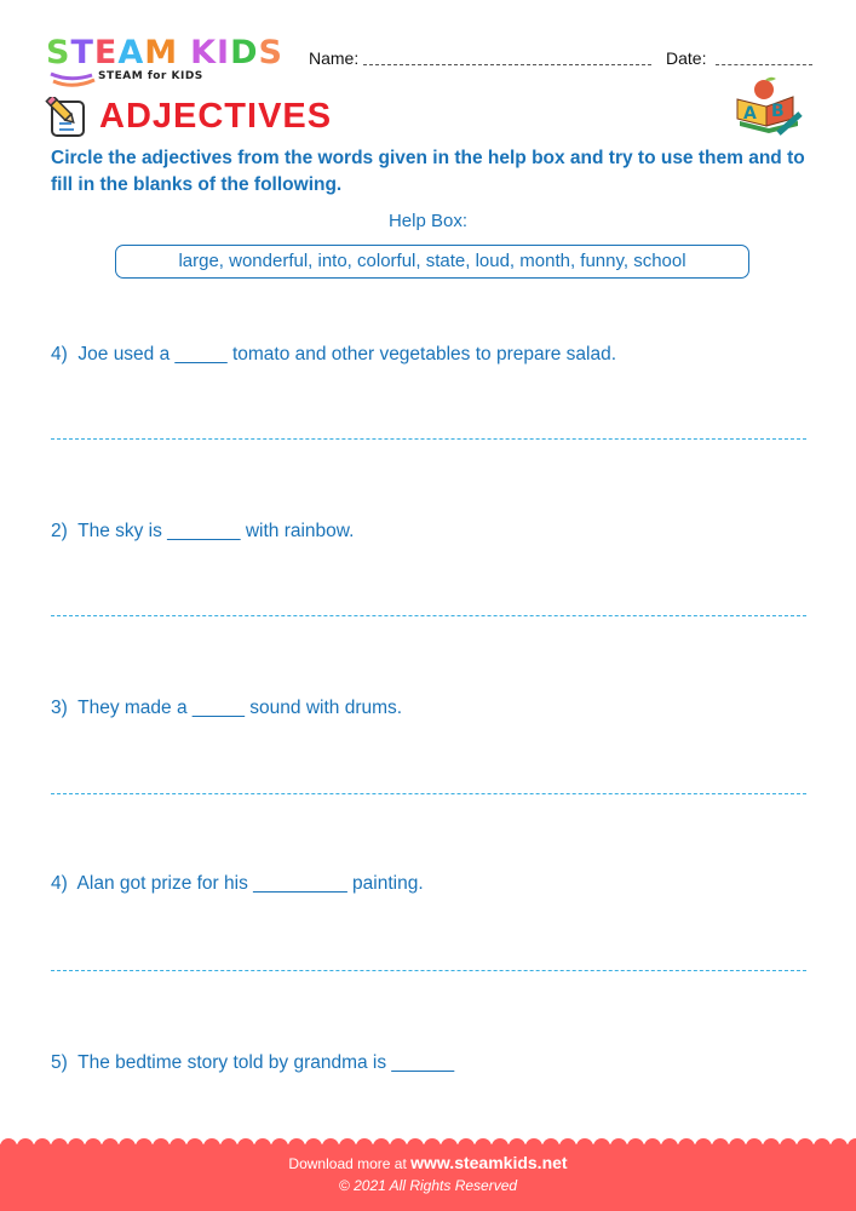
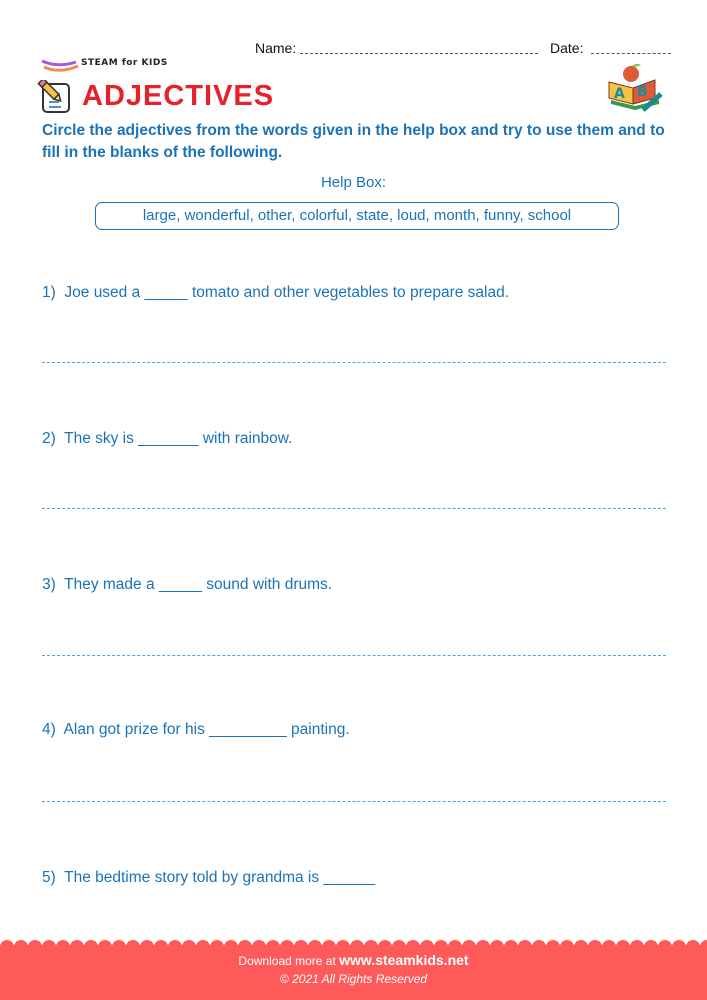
- STEAM KIDS
  STEAM for KIDS
  Name:
  Date:
  ADJECTIVES
  A
  B
  Circle the adjectives from the words given in the help box and try to use them and to fill in the blanks of the following.
  Help Box:
- large, wonderful, into, colorful, state, loud, month, funny, school
+ large, wonderful, other, colorful, state, loud, month, funny, school
- 4) Joe used a _____ tomato and other vegetables to prepare salad.
+ 1) Joe used a _____ tomato and other vegetables to prepare salad.
  2) The sky is _______ with rainbow.
  3) They made a _____ sound with drums.
  4) Alan got prize for his _________ painting.
  5) The bedtime story told by grandma is ______
  Download more at www.steamkids.net
  © 2021 All Rights Reserved
